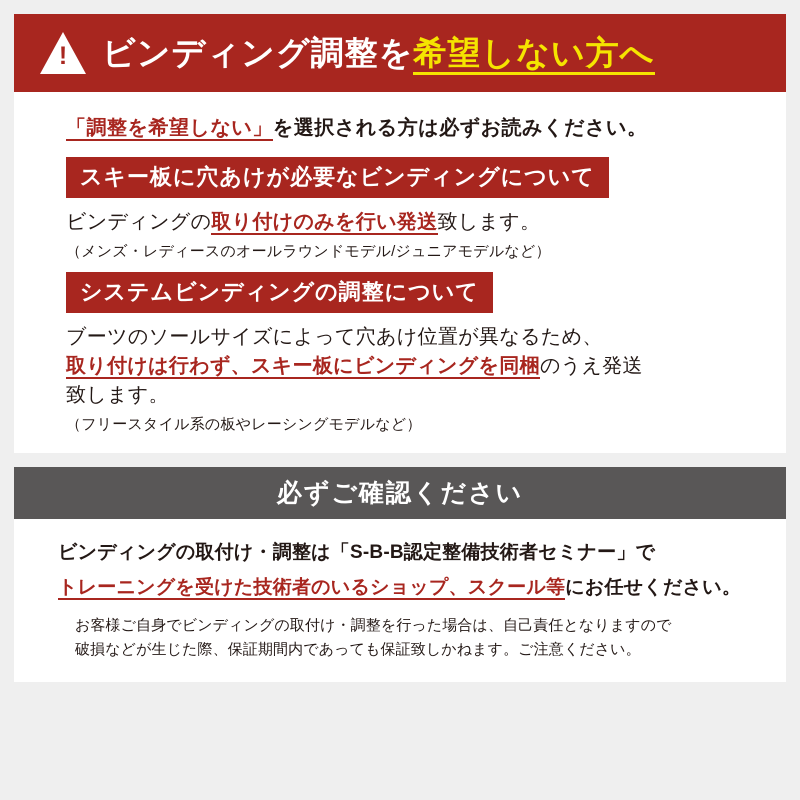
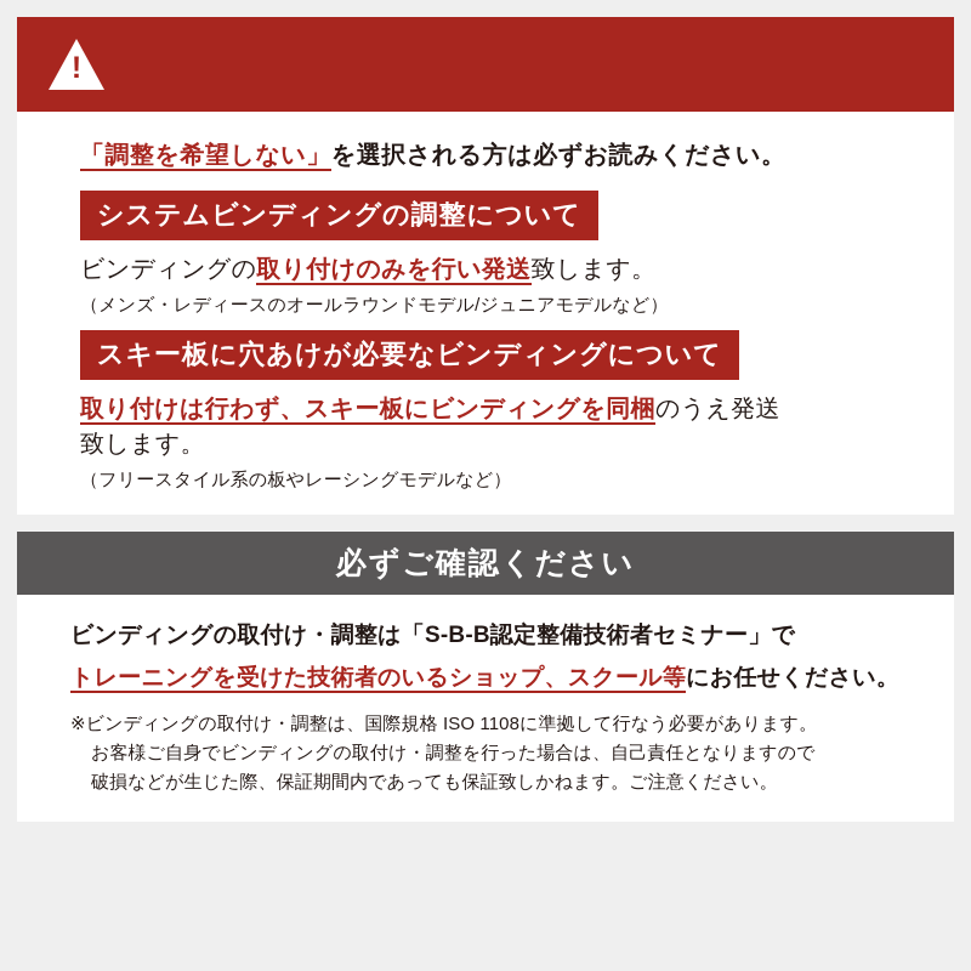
  !
- ビンディング調整を希望しない方へ
  「調整を希望しない」を選択される方は必ずお読みください。
- スキー板に穴あけが必要なビンディングについて
+ システムビンディングの調整について
  ビンディングの取り付けのみを行い発送致します。
  （メンズ・レディースのオールラウンドモデル/ジュニアモデルなど）
- システムビンディングの調整について
+ スキー板に穴あけが必要なビンディングについて
- ブーツのソールサイズによって穴あけ位置が異なるため、
  取り付けは行わず、スキー板にビンディングを同梱のうえ発送
  致します。
  （フリースタイル系の板やレーシングモデルなど）
  必ずご確認ください
  ビンディングの取付け・調整は「S-B-B認定整備技術者セミナー」で
  トレーニングを受けた技術者のいるショップ、スクール等にお任せください。
+ ※ビンディングの取付け・調整は、国際規格 ISO 1108に準拠して行なう必要があります。
  お客様ご自身でビンディングの取付け・調整を行った場合は、自己責任となりますので
  破損などが生じた際、保証期間内であっても保証致しかねます。ご注意ください。
